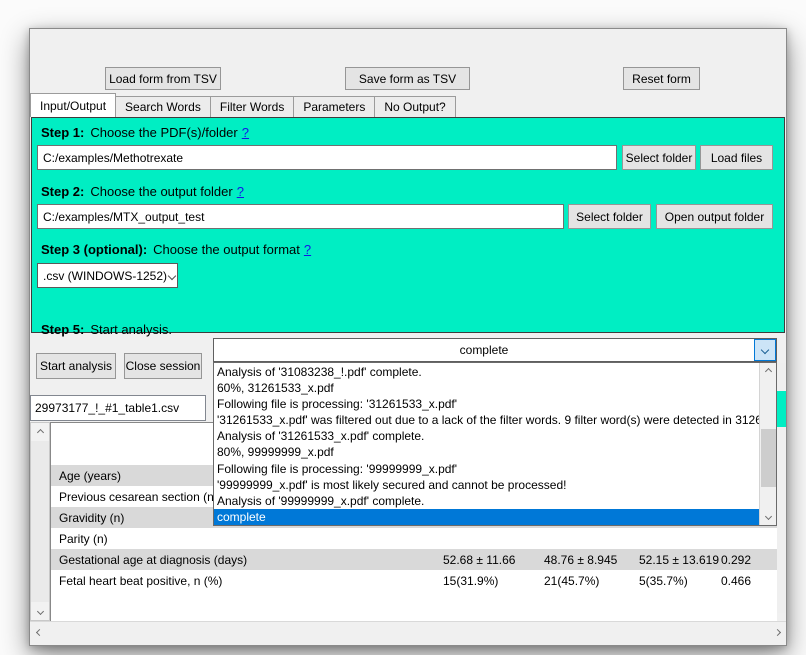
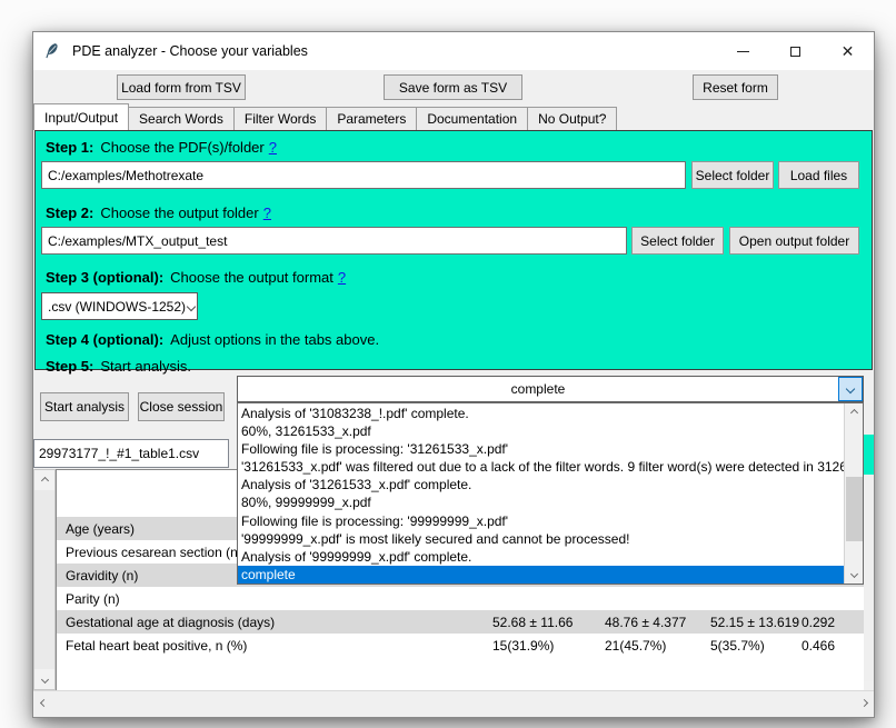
+ PDE analyzer - Choose your variables
+ ✕
  Load form from TSV
  Save form as TSV
  Reset form
  Input/Output
  Search Words
  Filter Words
  Parameters
+ Documentation
  No Output?
  Step 1: Choose the PDF(s)/folder ?
  C:/examples/Methotrexate
  Select folder
  Load files
  Step 2: Choose the output folder ?
  C:/examples/MTX_output_test
  Select folder
  Open output folder
  Step 3 (optional): Choose the output format ?
  .csv (WINDOWS-1252)
+ Step 4 (optional): Adjust options in the tabs above.
  Step 5: Start analysis.
  Start analysis
  Close session
  complete
  29973177_!_#1_table1.csv
  Age (years)
  Previous cesarean section (n
  Gravidity (n)
  Parity (n)
  Gestational age at diagnosis (days)
  52.68 ± 11.66
- 48.76 ± 8.945
+ 48.76 ± 4.377
  52.15 ± 13.619
  0.292
  Fetal heart beat positive, n (%)
  15(31.9%)
  21(45.7%)
  5(35.7%)
  0.466
  Analysis of '31083238_!.pdf' complete.
  60%, 31261533_x.pdf
  Following file is processing: '31261533_x.pdf'
  '31261533_x.pdf' was filtered out due to a lack of the filter words. 9 filter word(s) were detected in 312
  Analysis of '31261533_x.pdf' complete.
  80%, 99999999_x.pdf
  Following file is processing: '99999999_x.pdf'
  '99999999_x.pdf' is most likely secured and cannot be processed!
  Analysis of '99999999_x.pdf' complete.
  complete
